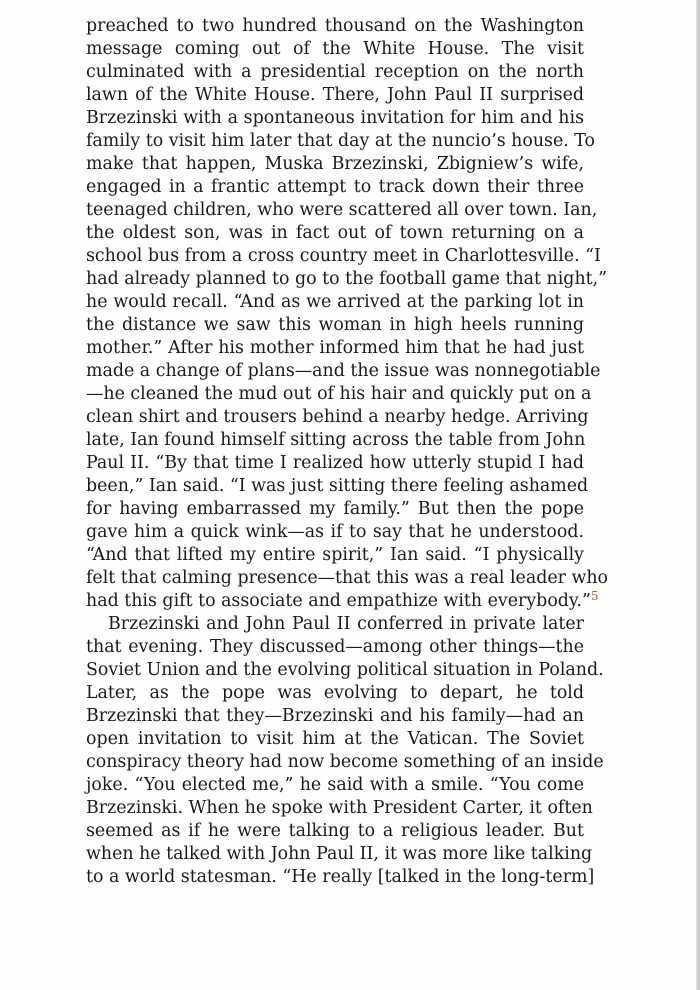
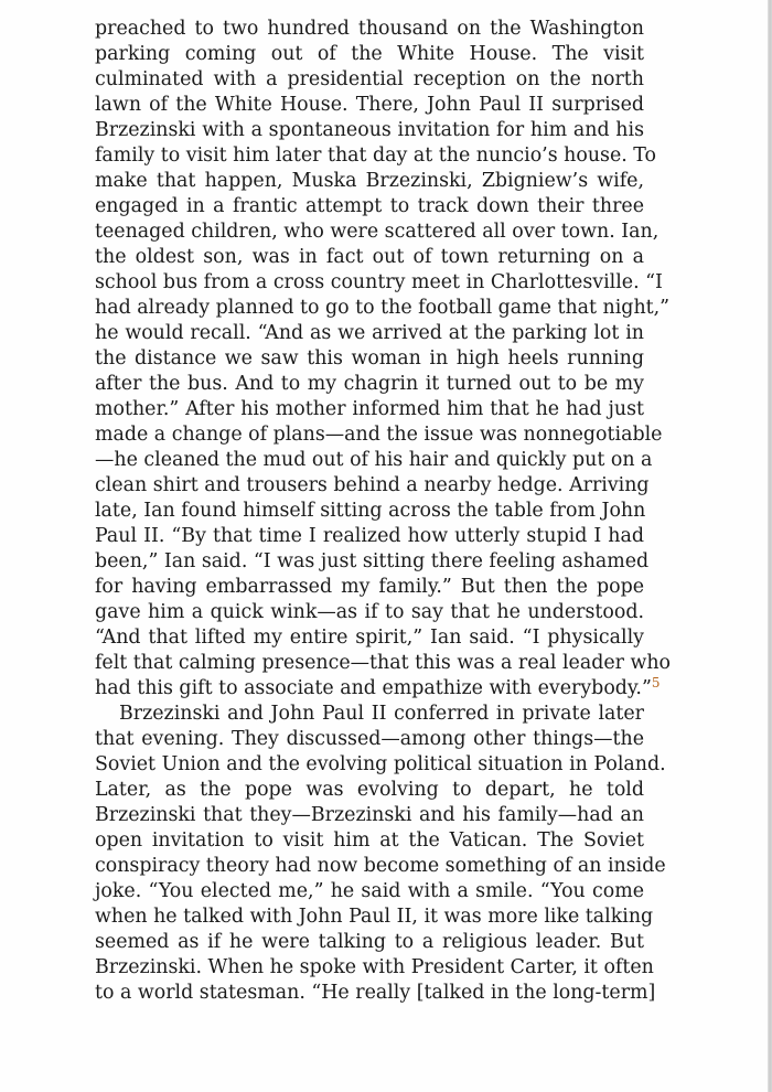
  preached to two hundred thousand on the Washington
- message coming out of the White House. The visit
+ parking coming out of the White House. The visit
  culminated with a presidential reception on the north
  lawn of the White House. There, John Paul II surprised
  Brzezinski with a spontaneous invitation for him and his
  family to visit him later that day at the nuncio’s house. To
  make that happen, Muska Brzezinski, Zbigniew’s wife,
  engaged in a frantic attempt to track down their three
  teenaged children, who were scattered all over town. Ian,
  the oldest son, was in fact out of town returning on a
  school bus from a cross country meet in Charlottesville. “I
  had already planned to go to the football game that night,”
  he would recall. “And as we arrived at the parking lot in
  the distance we saw this woman in high heels running
+ after the bus. And to my chagrin it turned out to be my
  mother.” After his mother informed him that he had just
  made a change of plans—and the issue was nonnegotiable
  —he cleaned the mud out of his hair and quickly put on a
  clean shirt and trousers behind a nearby hedge. Arriving
  late, Ian found himself sitting across the table from John
  Paul II. “By that time I realized how utterly stupid I had
  been,” Ian said. “I was just sitting there feeling ashamed
  for having embarrassed my family.” But then the pope
  gave him a quick wink—as if to say that he understood.
  “And that lifted my entire spirit,” Ian said. “I physically
  felt that calming presence—that this was a real leader who
  had this gift to associate and empathize with everybody.”5
  Brzezinski and John Paul II conferred in private later
  that evening. They discussed—among other things—the
  Soviet Union and the evolving political situation in Poland.
  Later, as the pope was evolving to depart, he told
  Brzezinski that they—Brzezinski and his family—had an
  open invitation to visit him at the Vatican. The Soviet
  conspiracy theory had now become something of an inside
  joke. “You elected me,” he said with a smile. “You come
- Brzezinski. When he spoke with President Carter, it often
+ when he talked with John Paul II, it was more like talking
  seemed as if he were talking to a religious leader. But
- when he talked with John Paul II, it was more like talking
+ Brzezinski. When he spoke with President Carter, it often
  to a world statesman. “He really [talked in the long-term]
